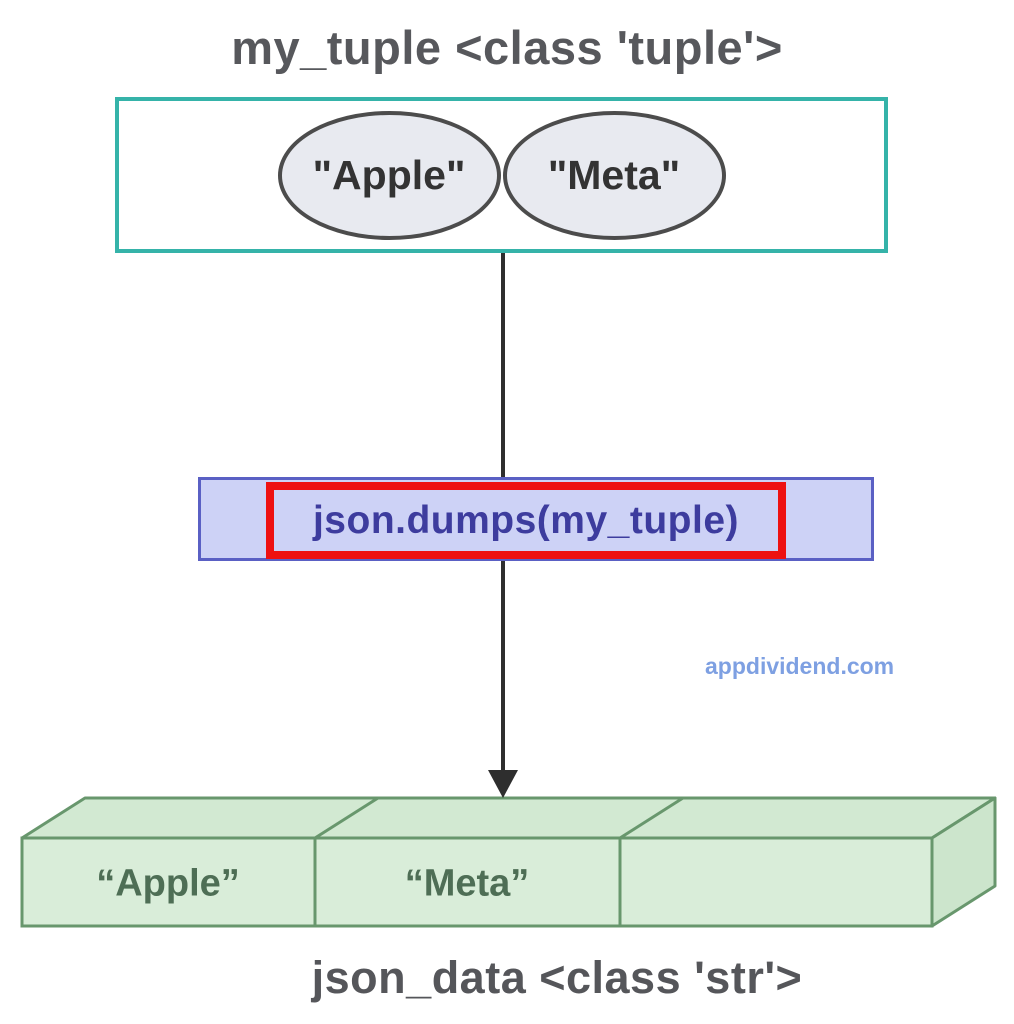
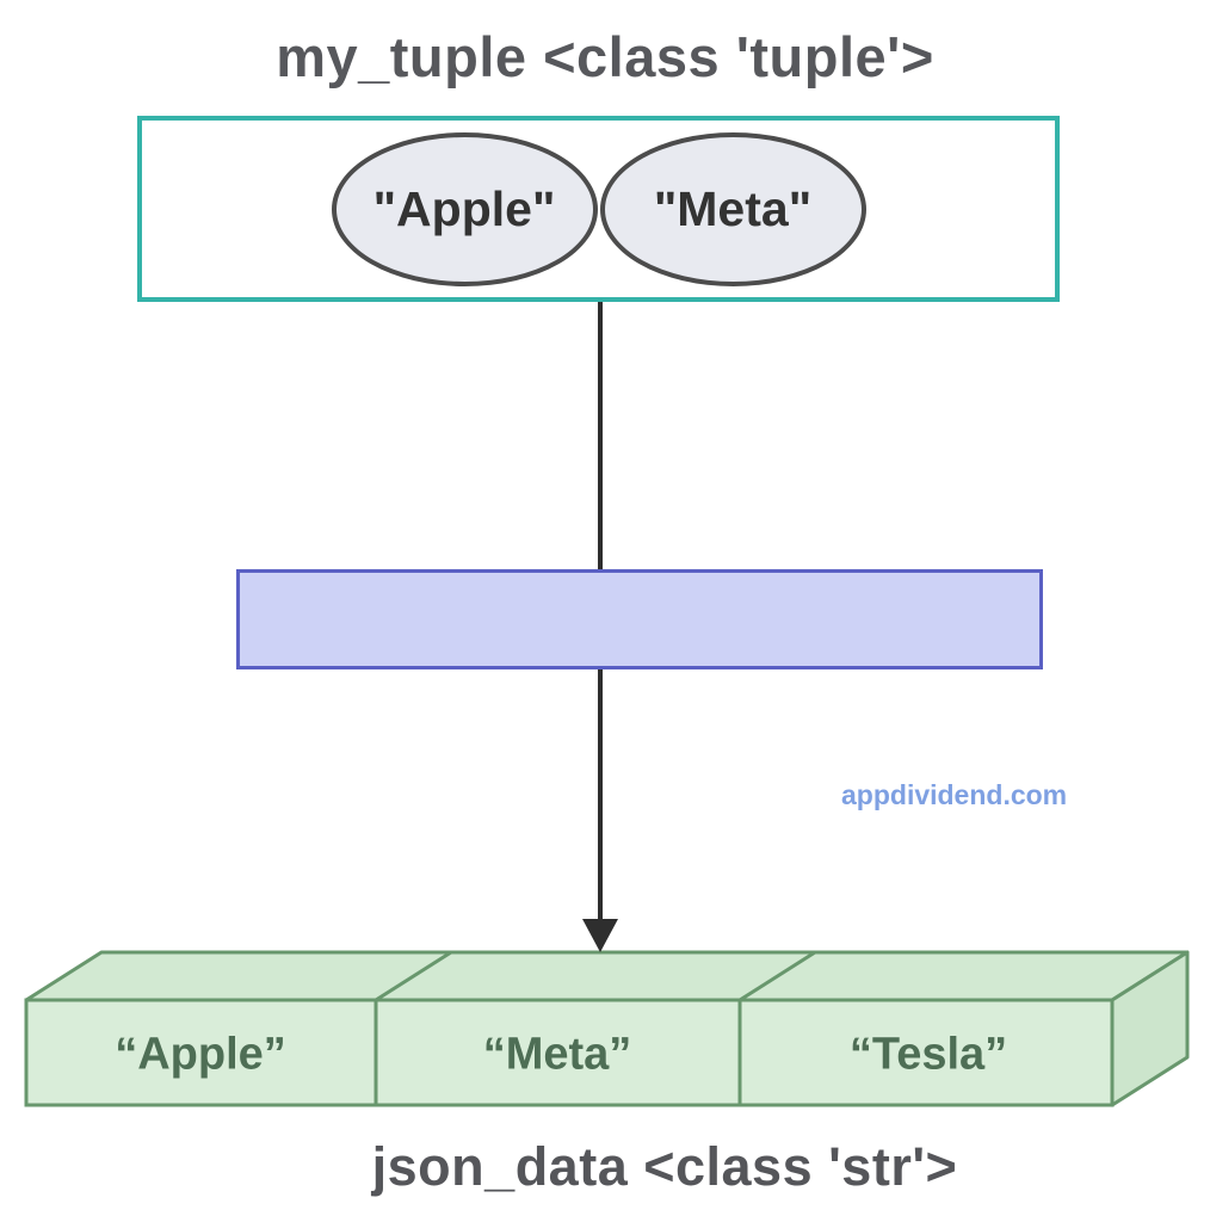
  my_tuple <class 'tuple'>
  "Apple"
  "Meta"
- json.dumps(my_tuple)
  appdividend.com
  “Apple”
  “Meta”
+ “Tesla”
  json_data <class 'str'>
